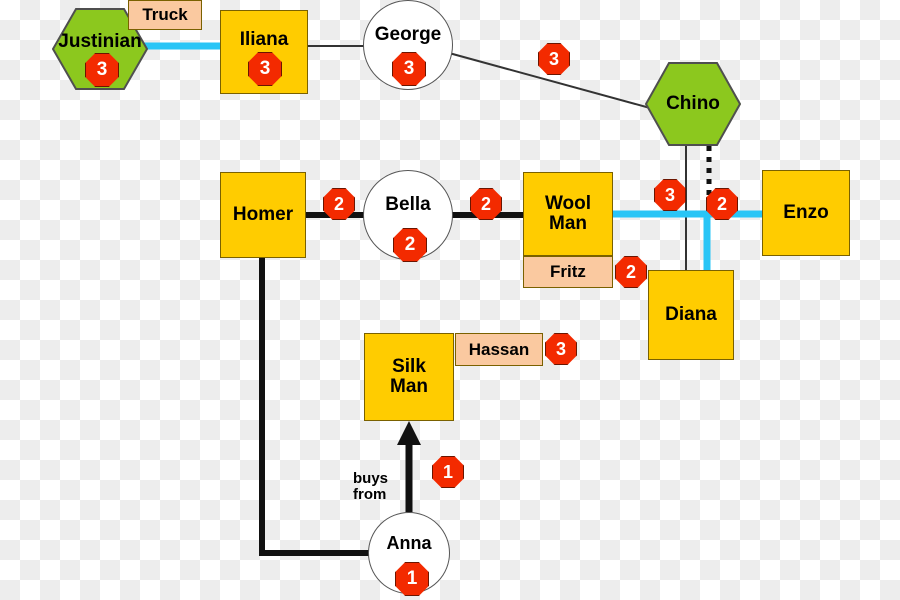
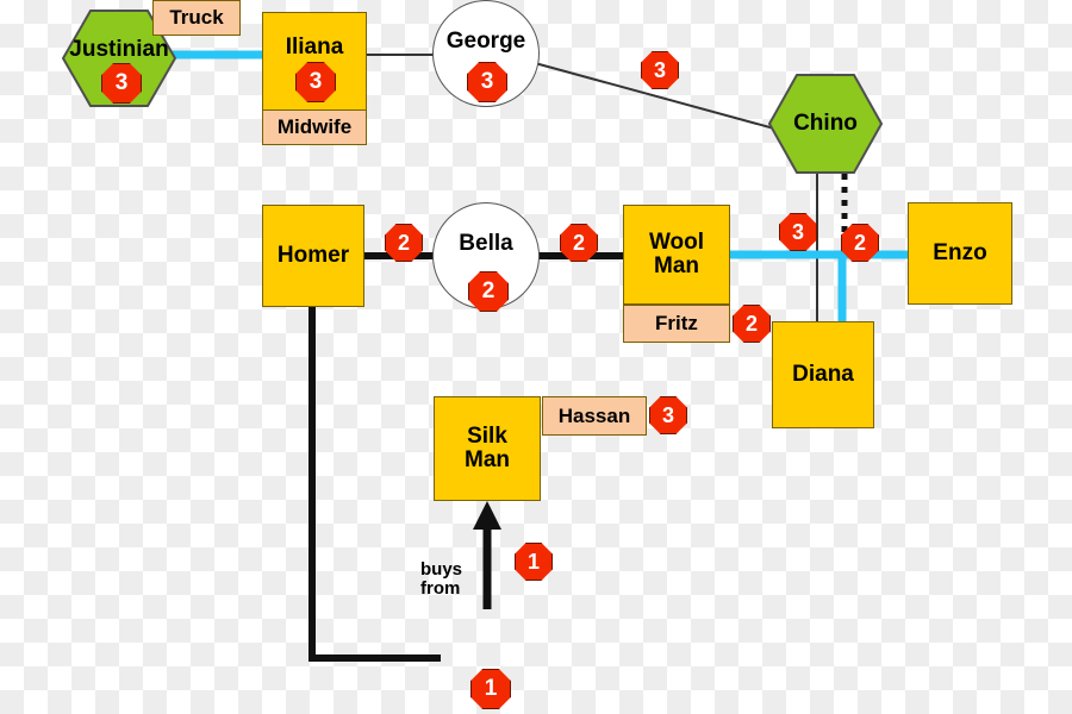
  Justinian
  Iliana
  George
  Chino
  Homer
  Bella
  Wool
  Man
  Enzo
  Diana
  Silk
  Man
- Anna
  Truck
+ Midwife
  Fritz
  Hassan
  3
  3
  3
  3
  2
  2
  2
  3
  2
  2
  3
  1
  1
  buys
  from
